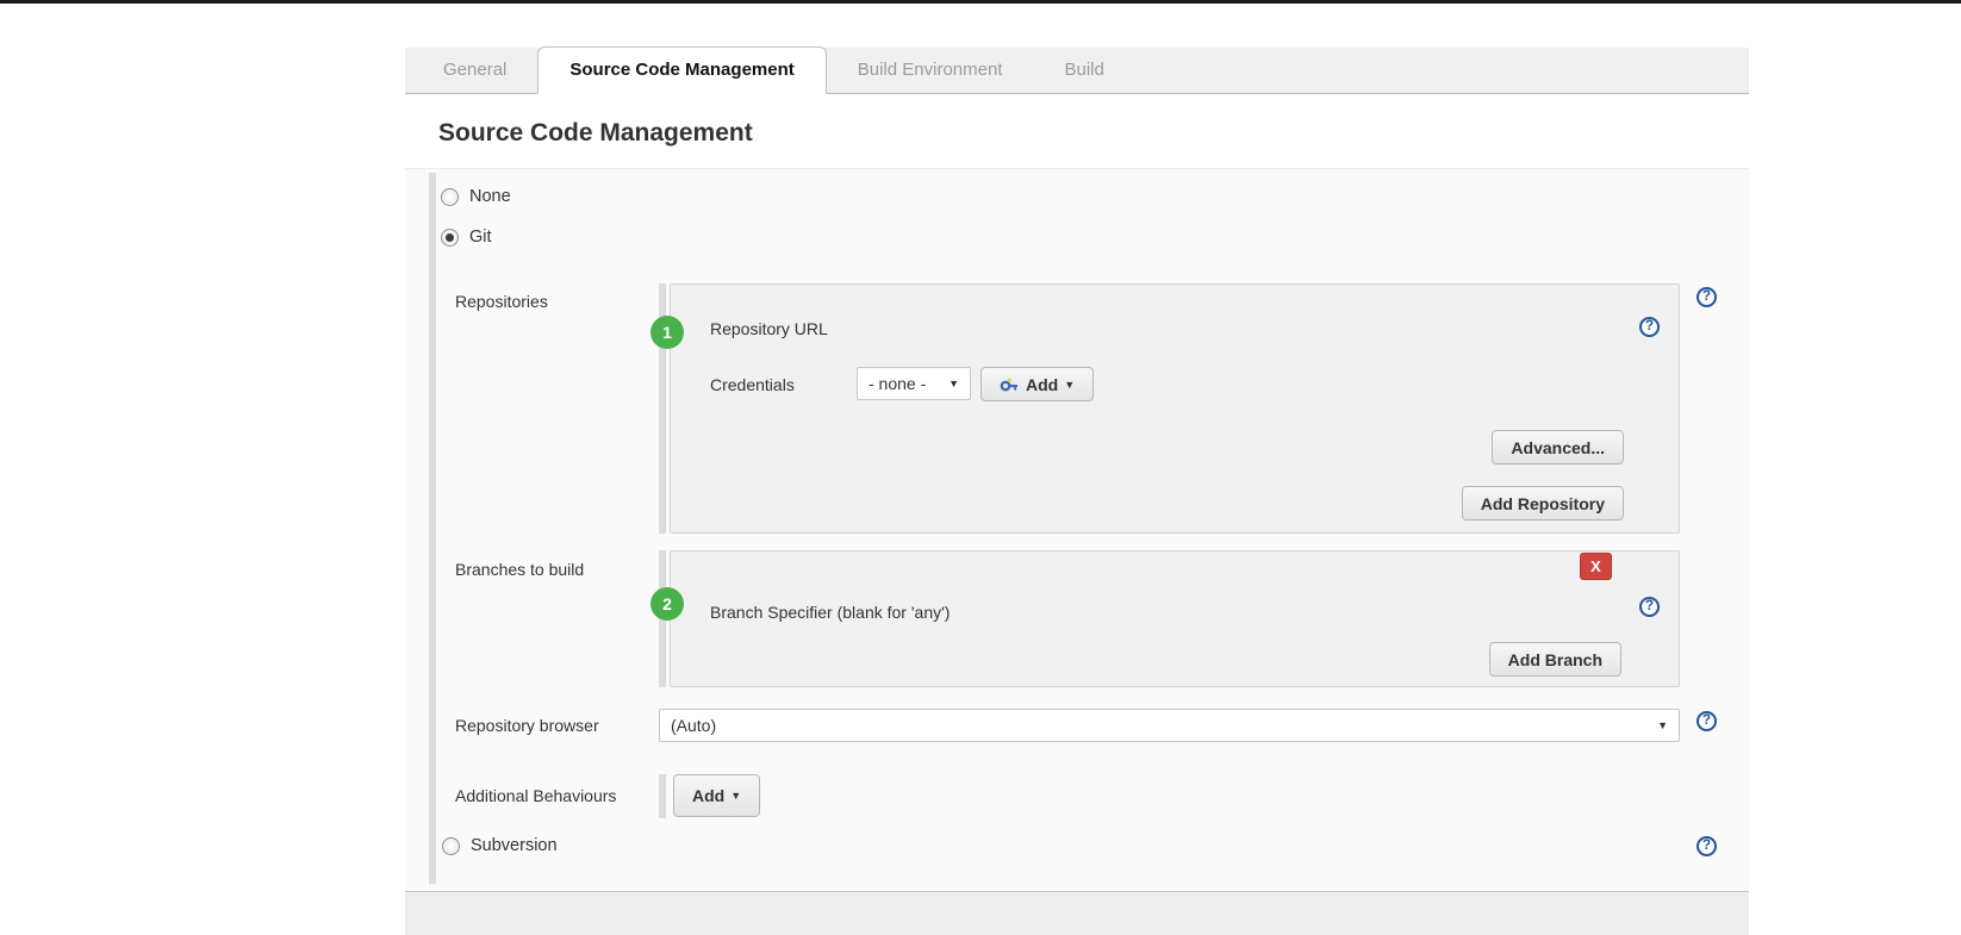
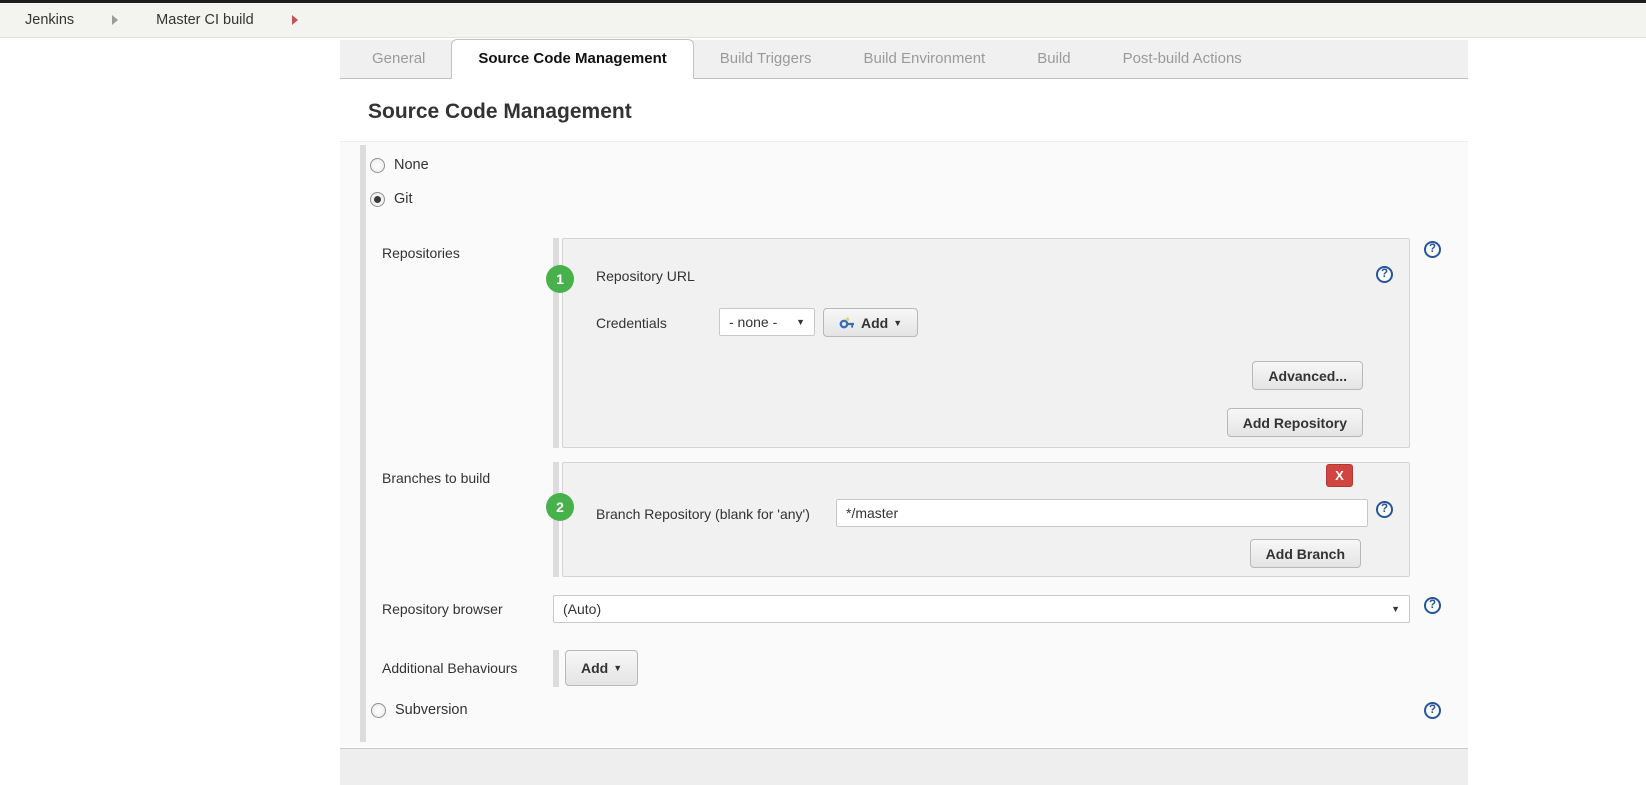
+ Jenkins
+ Master CI build
  General
  Source Code Management
+ Build Triggers
  Build Environment
  Build
+ Post-build Actions
  Source Code Management
  None
  Git
  Repositories
  ?
  Repository URL
  ?
  Credentials
  - none -
  ▼
  Add
  ▼
  Advanced...
  Add Repository
  1
  Branches to build
  X
- Branch Specifier (blank for 'any')
+ Branch Repository (blank for 'any')
+ */master
  ?
  Add Branch
  2
  Repository browser
  (Auto)
  ▼
  ?
  Additional Behaviours
  Add
  ▼
  Subversion
  ?
